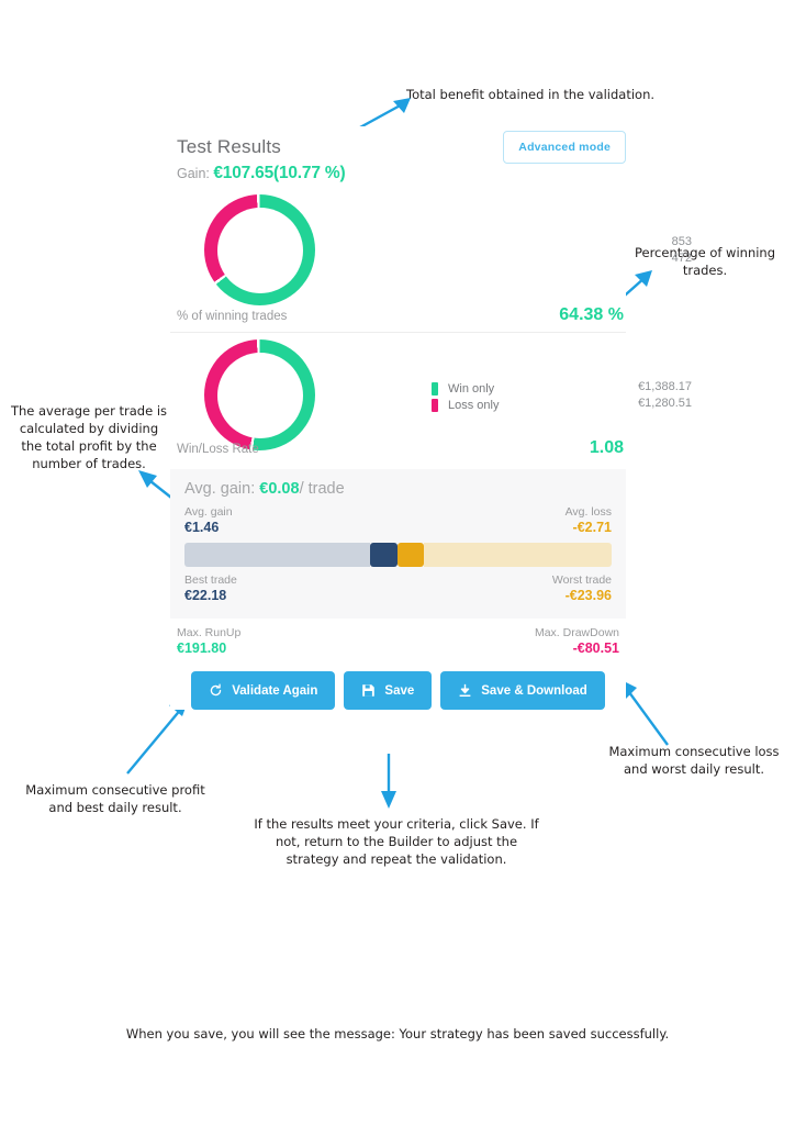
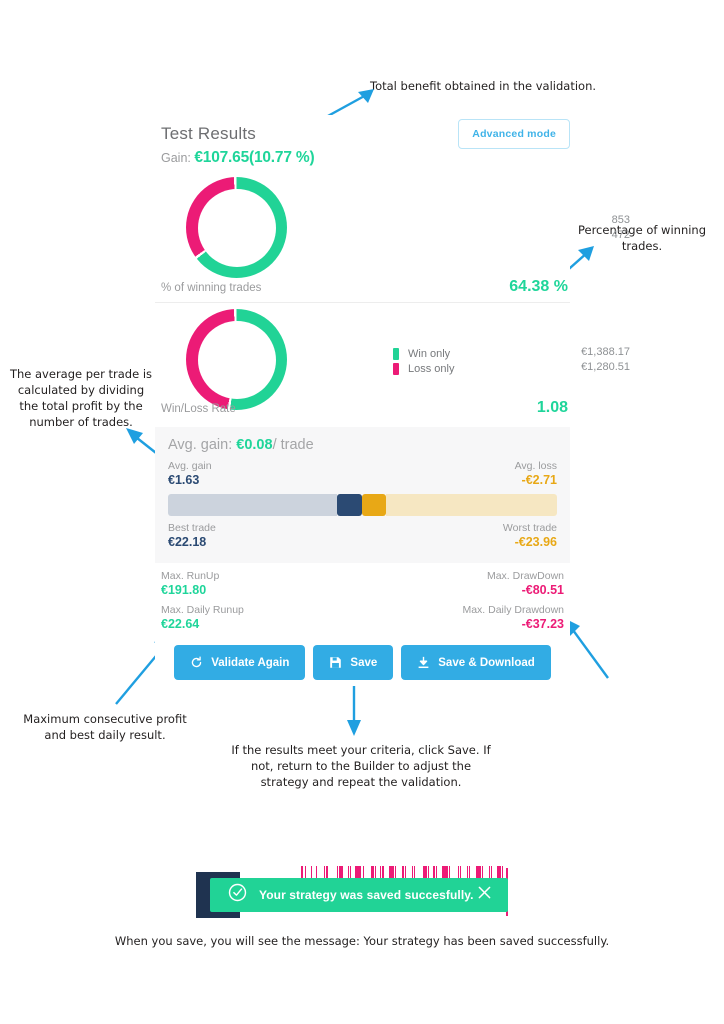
  Total benefit obtained in the validation.
  Percentage of winning trades.
  The average per trade is calculated by dividing the total profit by the number of trades.
  Maximum consecutive profit and best daily result.
  If the results meet your criteria, click Save. If not, return to the Builder to adjust the strategy and repeat the validation.
- Maximum consecutive loss and worst daily result.
  When you save, you will see the message: Your strategy has been saved successfully.
  Test Results
  Gain: €107.65(10.77 %)
  Advanced mode
  853
  472
  % of winning trades
  64.38 %
  Win only
  Loss only
  €1,388.17
  €1,280.51
  Win/Loss Rate
  1.08
  Avg. gain: €0.08/ trade
  Avg. gain
- €1.46
+ €1.63
  Avg. loss
  -€2.71
  Best trade
  €22.18
  Worst trade
  -€23.96
  Max. RunUp
  €191.80
  Max. DrawDown
  -€80.51
+ Max. Daily Runup
+ €22.64
+ Max. Daily Drawdown
+ -€37.23
  Validate Again
  Save
  Save & Download
+ Your strategy was saved succesfully.
